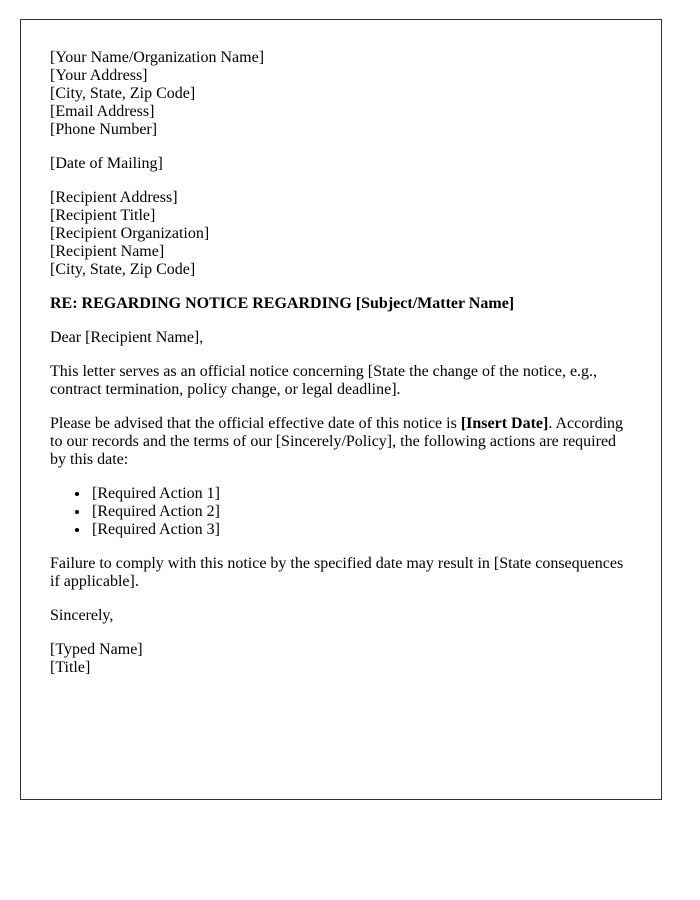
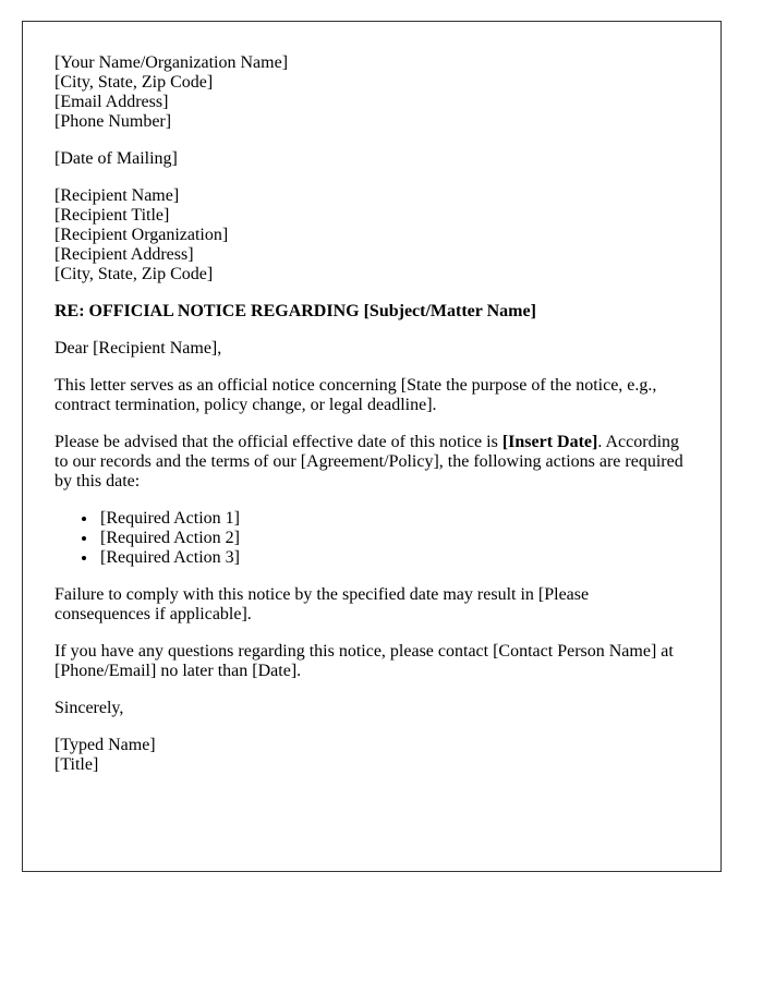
  [Your Name/Organization Name]
- [Your Address]
  [City, State, Zip Code]
  [Email Address]
  [Phone Number]
  [Date of Mailing]
- [Recipient Address]
+ [Recipient Name]
  [Recipient Title]
  [Recipient Organization]
- [Recipient Name]
+ [Recipient Address]
  [City, State, Zip Code]
- RE: REGARDING NOTICE REGARDING [Subject/Matter Name]
+ RE: OFFICIAL NOTICE REGARDING [Subject/Matter Name]
  Dear [Recipient Name],
- This letter serves as an official notice concerning [State the change of the notice, e.g., contract termination, policy change, or legal deadline].
+ This letter serves as an official notice concerning [State the purpose of the notice, e.g., contract termination, policy change, or legal deadline].
- Please be advised that the official effective date of this notice is [Insert Date]. According to our records and the terms of our [Sincerely/Policy], the following actions are required by this date:
+ Please be advised that the official effective date of this notice is [Insert Date]. According to our records and the terms of our [Agreement/Policy], the following actions are required by this date:
  [Required Action 1]
  [Required Action 2]
  [Required Action 3]
- Failure to comply with this notice by the specified date may result in [State consequences if applicable].
+ Failure to comply with this notice by the specified date may result in [Please consequences if applicable].
+ If you have any questions regarding this notice, please contact [Contact Person Name] at [Phone/Email] no later than [Date].
  Sincerely,
  [Typed Name]
  [Title]
